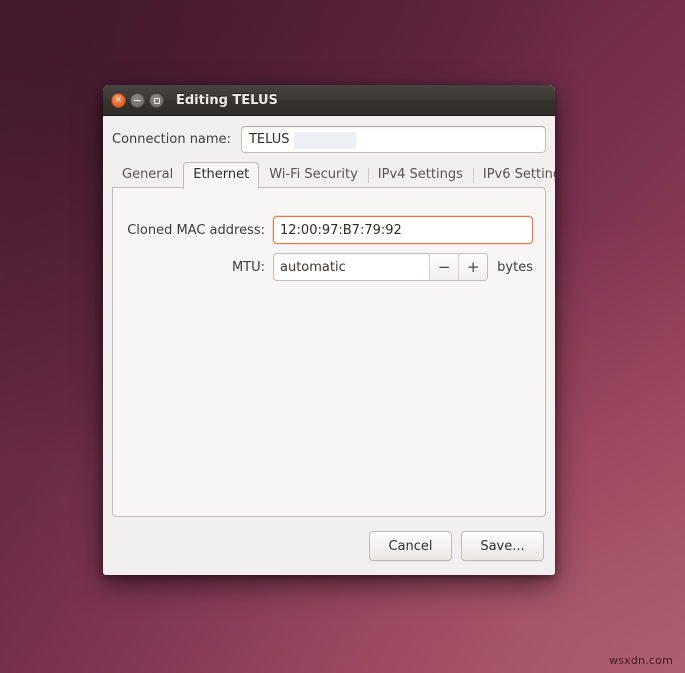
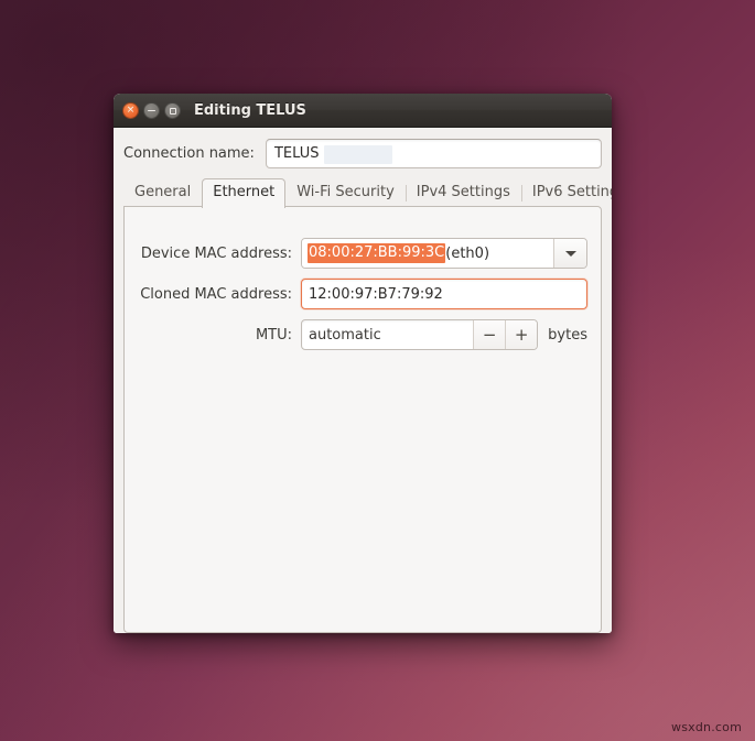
  wsxdn.com
  ×
  Editing TELUS
  Connection name:
  TELUS
  General
  Ethernet
  Wi-Fi Security
  IPv4 Settings
  IPv6 Settin
+ Device MAC address:
+ 08:00:27:BB:99:3C
+ (eth0)
  Cloned MAC address:
  12:00:97:B7:79:92
  MTU:
  automatic
  −
  +
  bytes
- Cancel
- Save...
